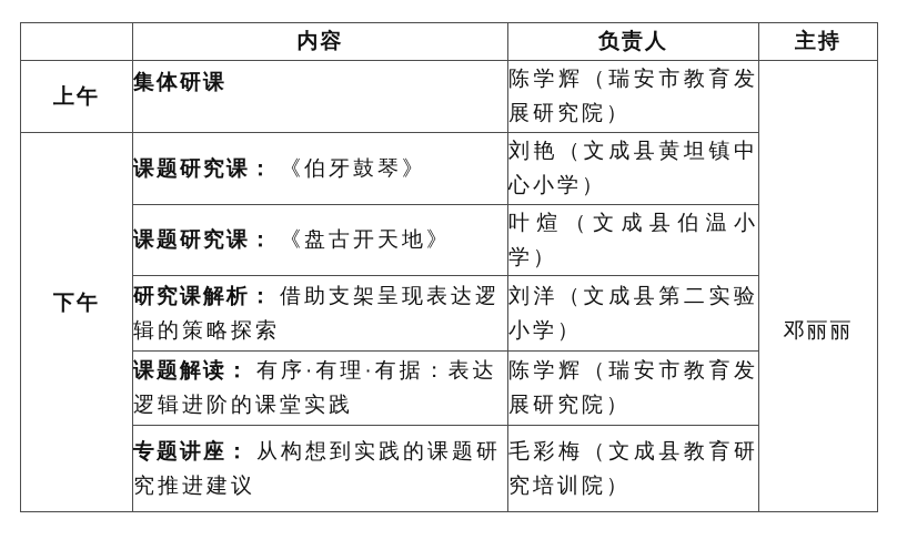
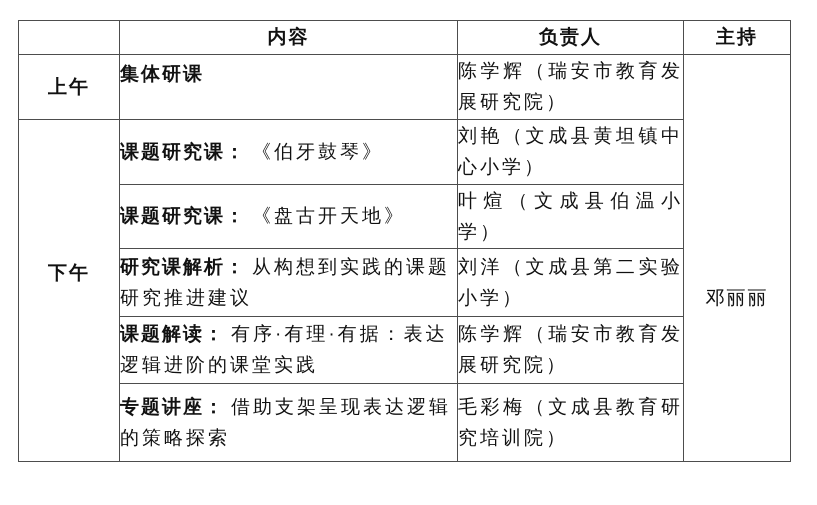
  	内容	负责人	主持
  上午	集体研课	陈学辉（瑞安市教育发展研究院）	邓丽丽
  下午	课题研究课： 《伯牙鼓琴》	刘艳（文成县黄坦镇中心小学）
  课题研究课： 《盘古开天地》	叶煊（文成县伯温小学）
- 研究课解析： 借助支架呈现表达逻辑的策略探索	刘洋（文成县第二实验小学）
+ 研究课解析： 从构想到实践的课题研究推进建议	刘洋（文成县第二实验小学）
  课题解读： 有序·有理·有据：表达逻辑进阶的课堂实践	陈学辉（瑞安市教育发展研究院）
- 专题讲座： 从构想到实践的课题研究推进建议	毛彩梅（文成县教育研究培训院）
+ 专题讲座： 借助支架呈现表达逻辑的策略探索	毛彩梅（文成县教育研究培训院）
